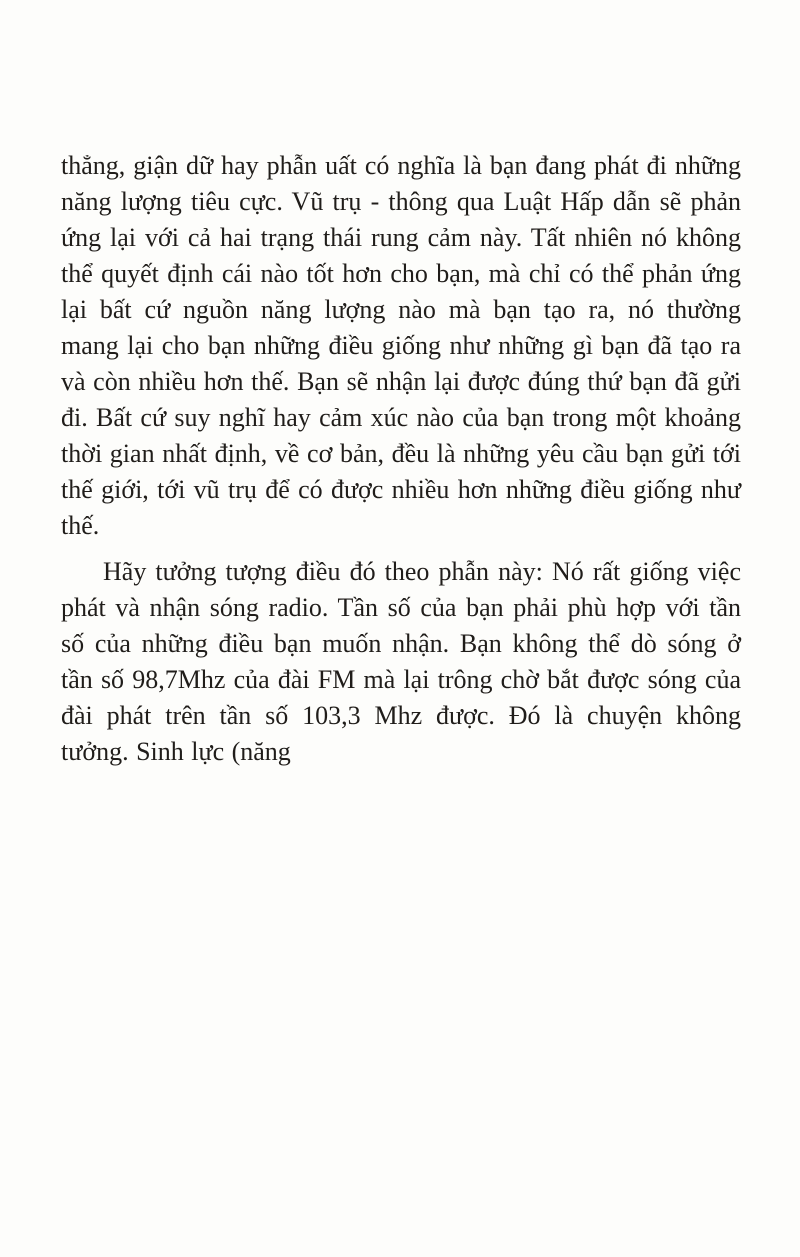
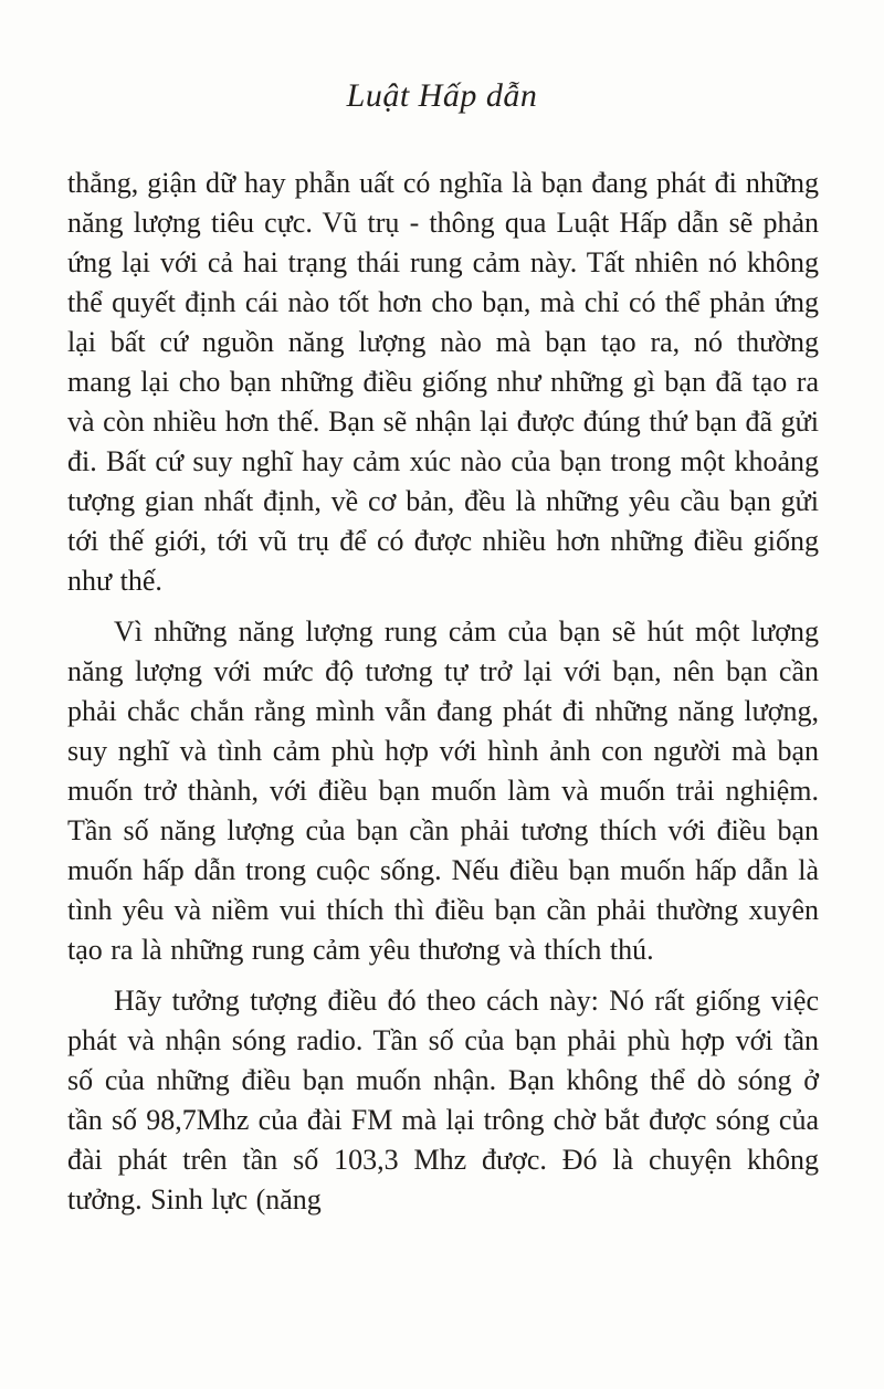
+ Luật Hấp dẫn
- thẳng, giận dữ hay phẫn uất có nghĩa là bạn đang phát đi những năng lượng tiêu cực. Vũ trụ - thông qua Luật Hấp dẫn sẽ phản ứng lại với cả hai trạng thái rung cảm này. Tất nhiên nó không thể quyết định cái nào tốt hơn cho bạn, mà chỉ có thể phản ứng lại bất cứ nguồn năng lượng nào mà bạn tạo ra, nó thường mang lại cho bạn những điều giống như những gì bạn đã tạo ra và còn nhiều hơn thế. Bạn sẽ nhận lại được đúng thứ bạn đã gửi đi. Bất cứ suy nghĩ hay cảm xúc nào của bạn trong một khoảng thời gian nhất định, về cơ bản, đều là những yêu cầu bạn gửi tới thế giới, tới vũ trụ để có được nhiều hơn những điều giống như thế.
+ thẳng, giận dữ hay phẫn uất có nghĩa là bạn đang phát đi những năng lượng tiêu cực. Vũ trụ - thông qua Luật Hấp dẫn sẽ phản ứng lại với cả hai trạng thái rung cảm này. Tất nhiên nó không thể quyết định cái nào tốt hơn cho bạn, mà chỉ có thể phản ứng lại bất cứ nguồn năng lượng nào mà bạn tạo ra, nó thường mang lại cho bạn những điều giống như những gì bạn đã tạo ra và còn nhiều hơn thế. Bạn sẽ nhận lại được đúng thứ bạn đã gửi đi. Bất cứ suy nghĩ hay cảm xúc nào của bạn trong một khoảng tượng gian nhất định, về cơ bản, đều là những yêu cầu bạn gửi tới thế giới, tới vũ trụ để có được nhiều hơn những điều giống như thế.
+ Vì những năng lượng rung cảm của bạn sẽ hút một lượng năng lượng với mức độ tương tự trở lại với bạn, nên bạn cần phải chắc chắn rằng mình vẫn đang phát đi những năng lượng, suy nghĩ và tình cảm phù hợp với hình ảnh con người mà bạn muốn trở thành, với điều bạn muốn làm và muốn trải nghiệm. Tần số năng lượng của bạn cần phải tương thích với điều bạn muốn hấp dẫn trong cuộc sống. Nếu điều bạn muốn hấp dẫn là tình yêu và niềm vui thích thì điều bạn cần phải thường xuyên tạo ra là những rung cảm yêu thương và thích thú.
- Hãy tưởng tượng điều đó theo phẫn này: Nó rất giống việc phát và nhận sóng radio. Tần số của bạn phải phù hợp với tần số của những điều bạn muốn nhận. Bạn không thể dò sóng ở tần số 98,7Mhz của đài FM mà lại trông chờ bắt được sóng của đài phát trên tần số 103,3 Mhz được. Đó là chuyện không tưởng. Sinh lực (năng
+ Hãy tưởng tượng điều đó theo cách này: Nó rất giống việc phát và nhận sóng radio. Tần số của bạn phải phù hợp với tần số của những điều bạn muốn nhận. Bạn không thể dò sóng ở tần số 98,7Mhz của đài FM mà lại trông chờ bắt được sóng của đài phát trên tần số 103,3 Mhz được. Đó là chuyện không tưởng. Sinh lực (năng
